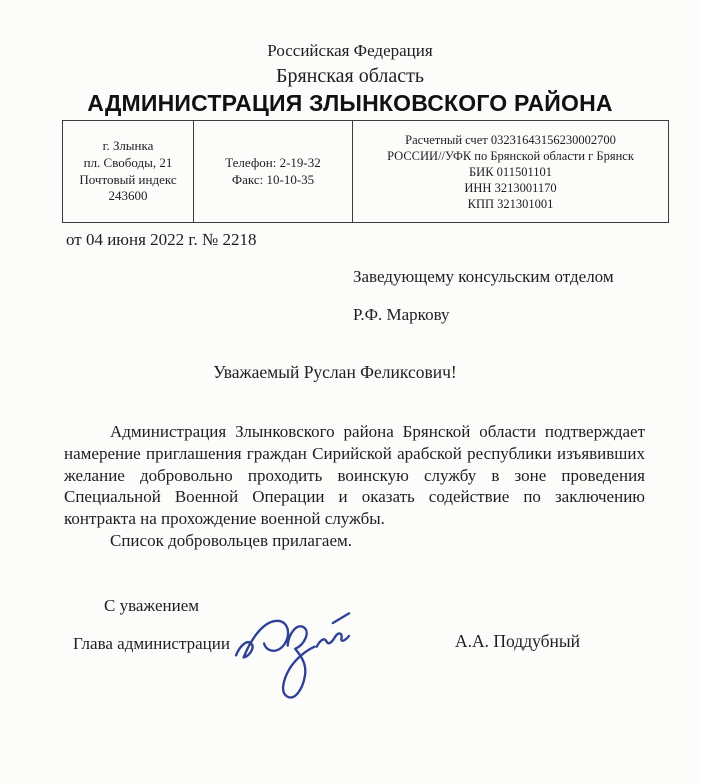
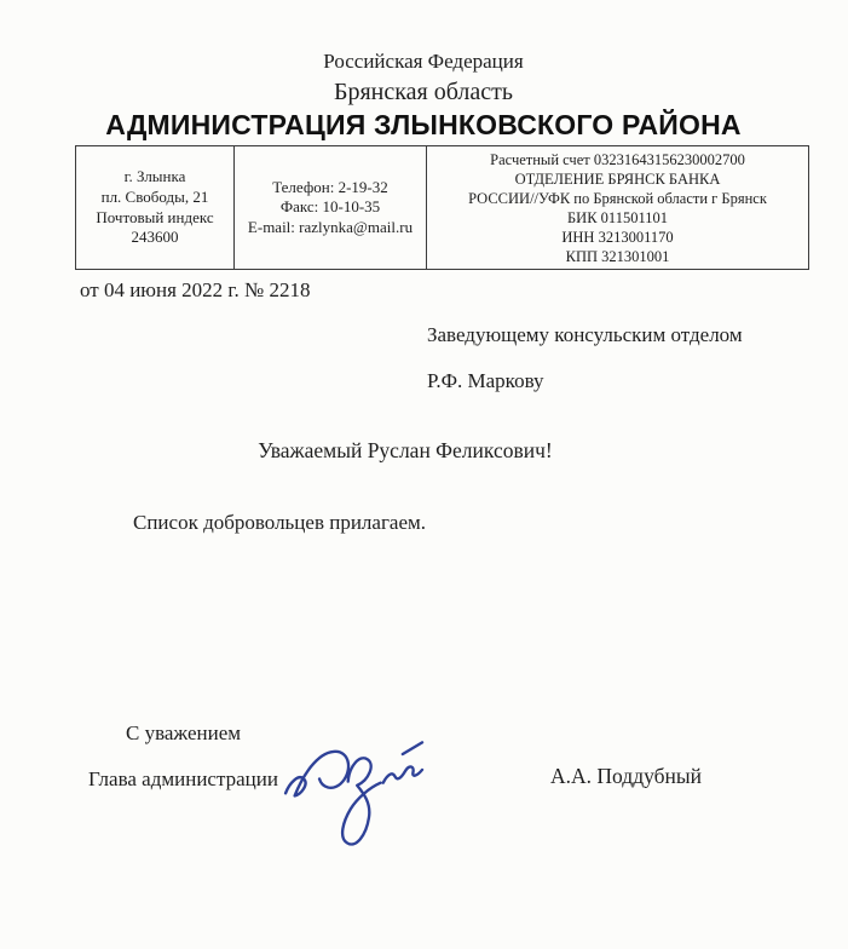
  Российская Федерация
  Брянская область
  АДМИНИСТРАЦИЯ ЗЛЫНКОВСКОГО РАЙОНА
  г. Злынка
  пл. Свободы, 21
  Почтовый индекс 243600
  Телефон: 2-19-32
  Факс: 10-10-35
+ E-mail: razlynka@mail.ru
  Расчетный счет 03231643156230002700
+ ОТДЕЛЕНИЕ БРЯНСК БАНКА
  РОССИИ//УФК по Брянской области г Брянск
  БИК 011501101
  ИНН 3213001170
  КПП 321301001
  от 04 июня 2022 г. № 2218
  Заведующему консульским отделом
  Р.Ф. Маркову
  Уважаемый Руслан Феликсович!
- Администрация Злынковского района Брянской области подтверждает намерение приглашения граждан Сирийской арабской республики изъявивших желание добровольно проходить воинскую службу в зоне проведения Специальной Военной Операции и оказать содействие по заключению контракта на прохождение военной службы.
  Список добровольцев прилагаем.
  С уважением
  Глава администрации
  А.А. Поддубный
